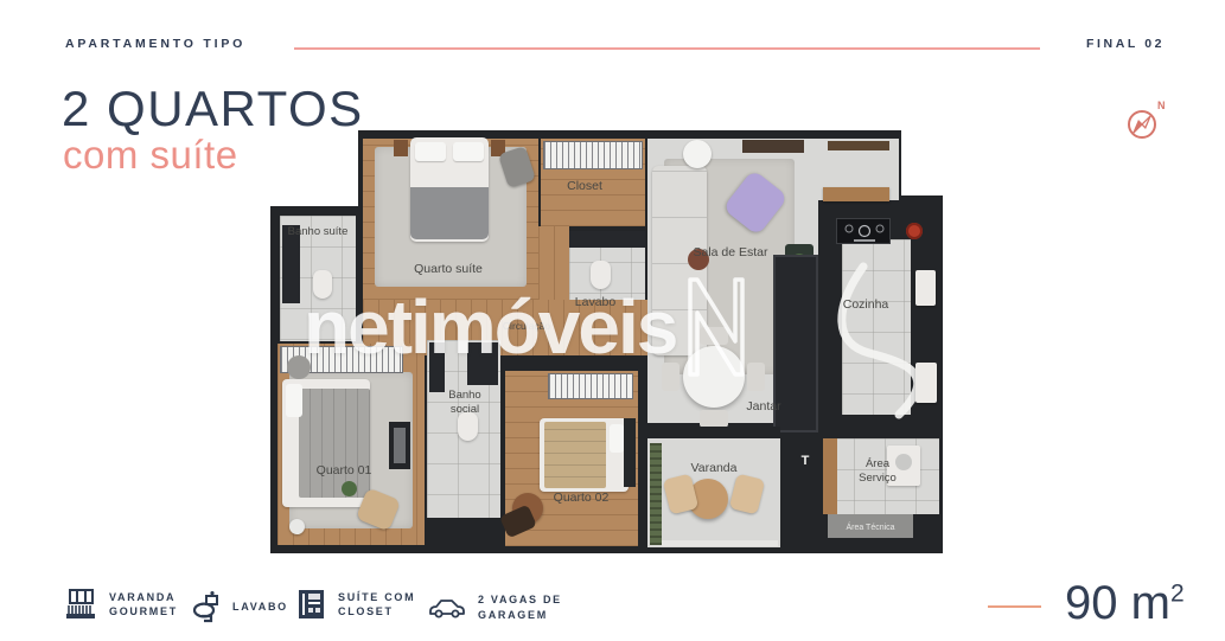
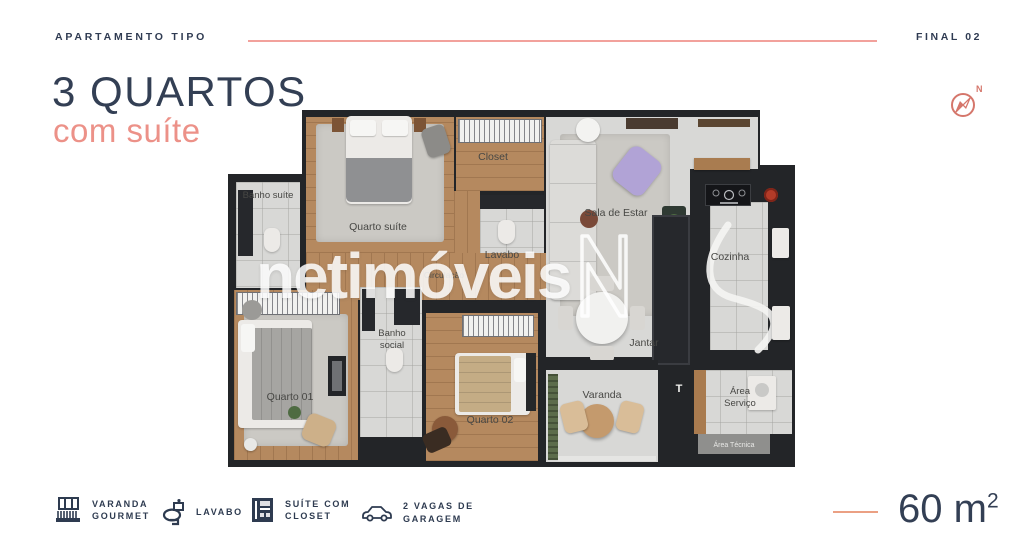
  APARTAMENTO TIPO
  FINAL 02
- 2 QUARTOS
+ 3 QUARTOS
  com suíte
  N
  T
  Banho suíte
  Quarto suíte
  Closet
  Lavabo
  Circulação
  Sala de Estar
  Cozinha
  Quarto 01
  Banho social
  Quarto 02
  Jantar
  Varanda
  Área Serviço
  netimóveis
  VARANDA
  GOURMET
  LAVABO
  SUÍTE COM
  CLOSET
  2 VAGAS DE
  GARAGEM
- 90 m2
+ 60 m2
